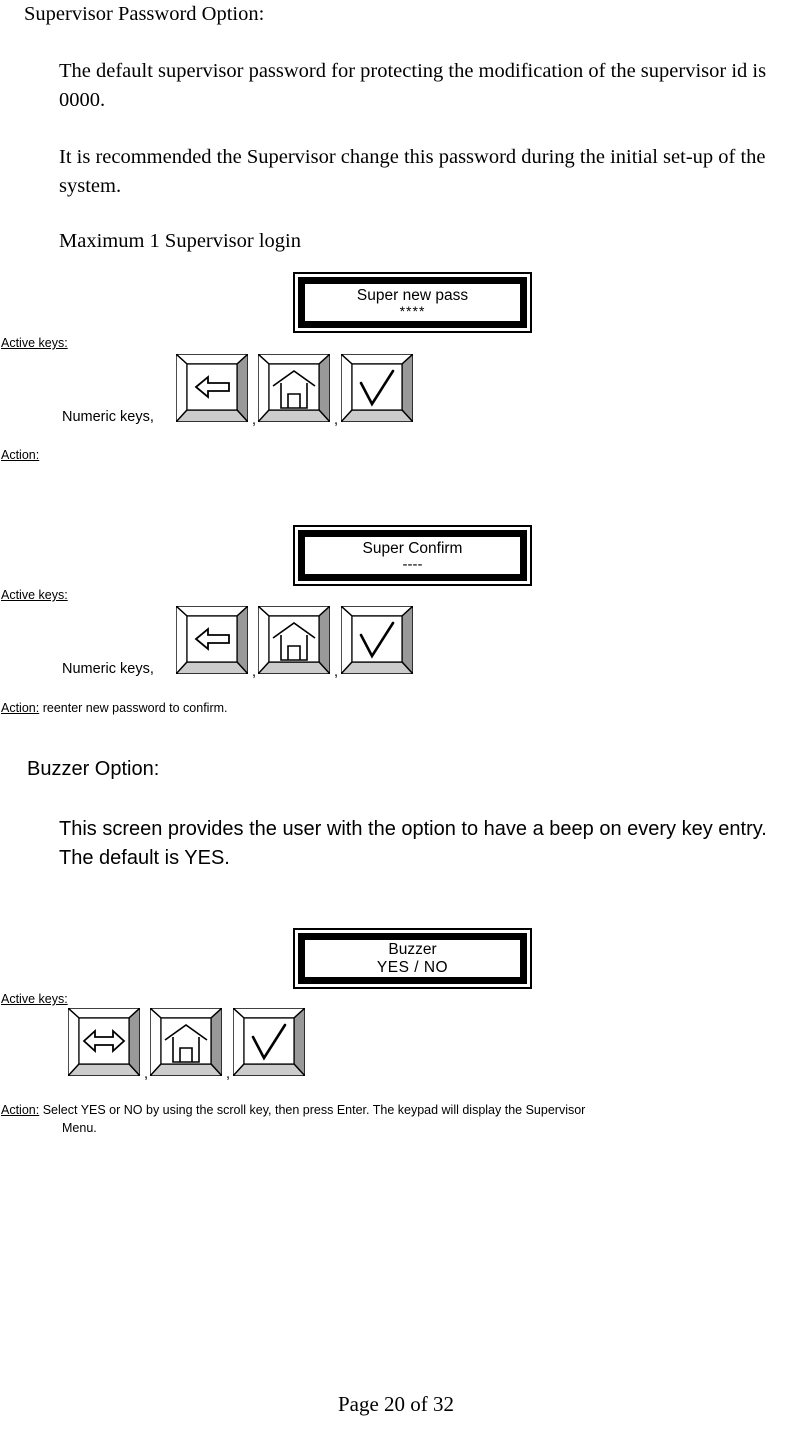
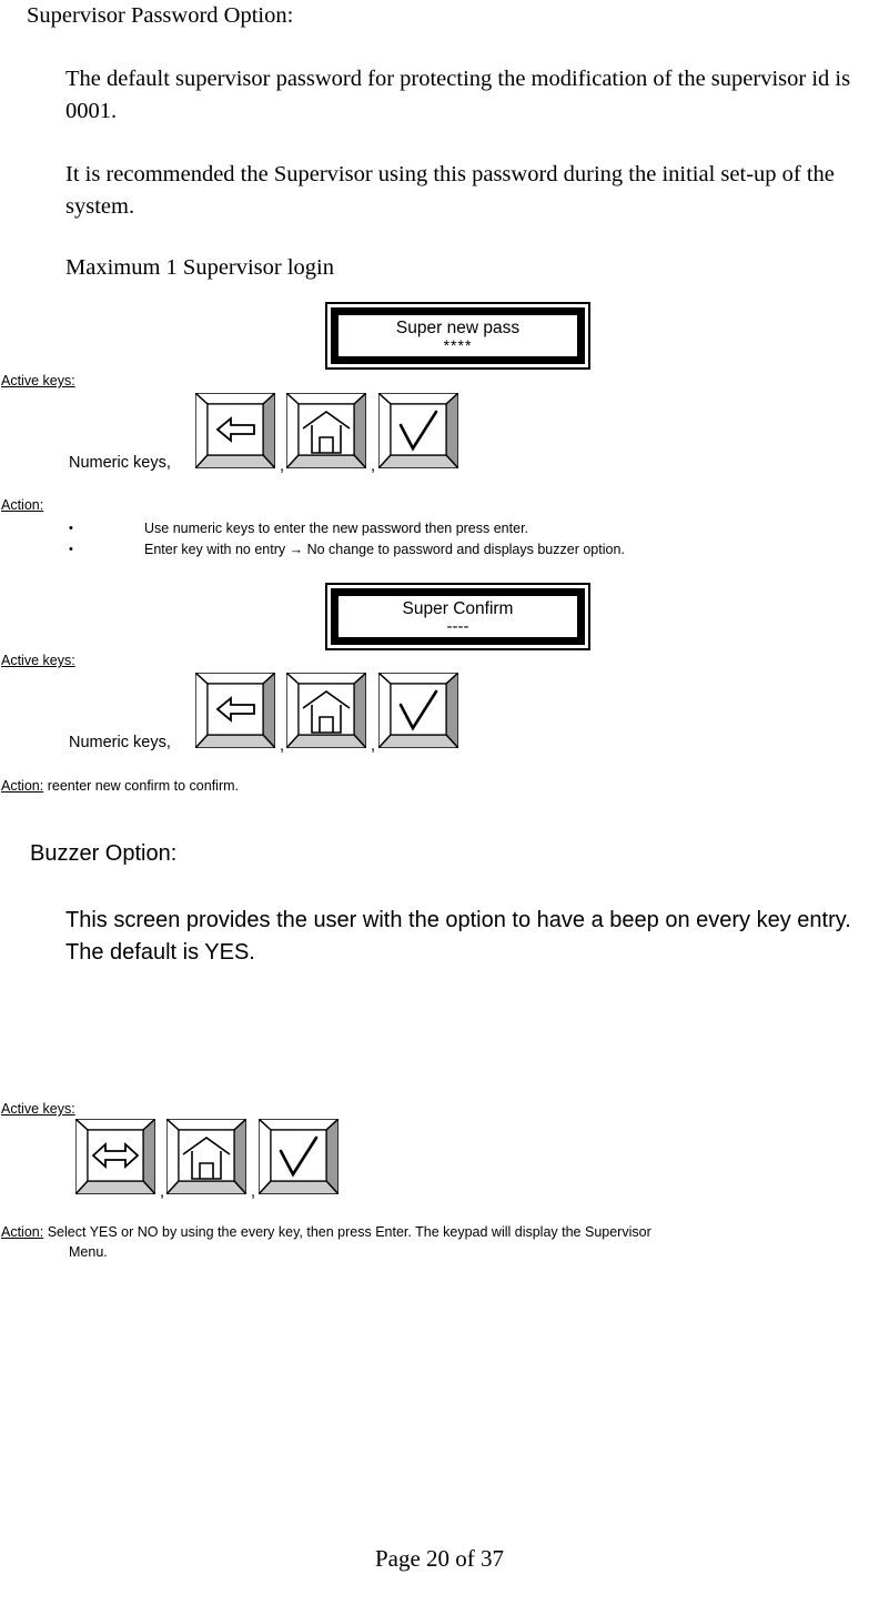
  Supervisor Password Option:
- The default supervisor password for protecting the modification of the supervisor id is 0000.
+ The default supervisor password for protecting the modification of the supervisor id is 0001.
- It is recommended the Supervisor change this password during the initial set-up of the system.
+ It is recommended the Supervisor using this password during the initial set-up of the system.
  Maximum 1 Supervisor login
  Super new pass
  ****
  Active keys:
  Numeric keys,
  ,
  ,
  Action:
+ Use numeric keys to enter the new password then press enter.
+ Enter key with no entry → No change to password and displays buzzer option.
  Super Confirm
  ----
  Active keys:
  Numeric keys,
  ,
  ,
- Action: reenter new password to confirm.
+ Action: reenter new confirm to confirm.
  Buzzer Option:
  This screen provides the user with the option to have a beep on every key entry. The default is YES.
- Buzzer
- YES / NO
  Active keys:
  ,
  ,
- Action: Select YES or NO by using the scroll key, then press Enter. The keypad will display the Supervisor
+ Action: Select YES or NO by using the every key, then press Enter. The keypad will display the Supervisor
  Menu.
- Page 20 of 32
+ Page 20 of 37
